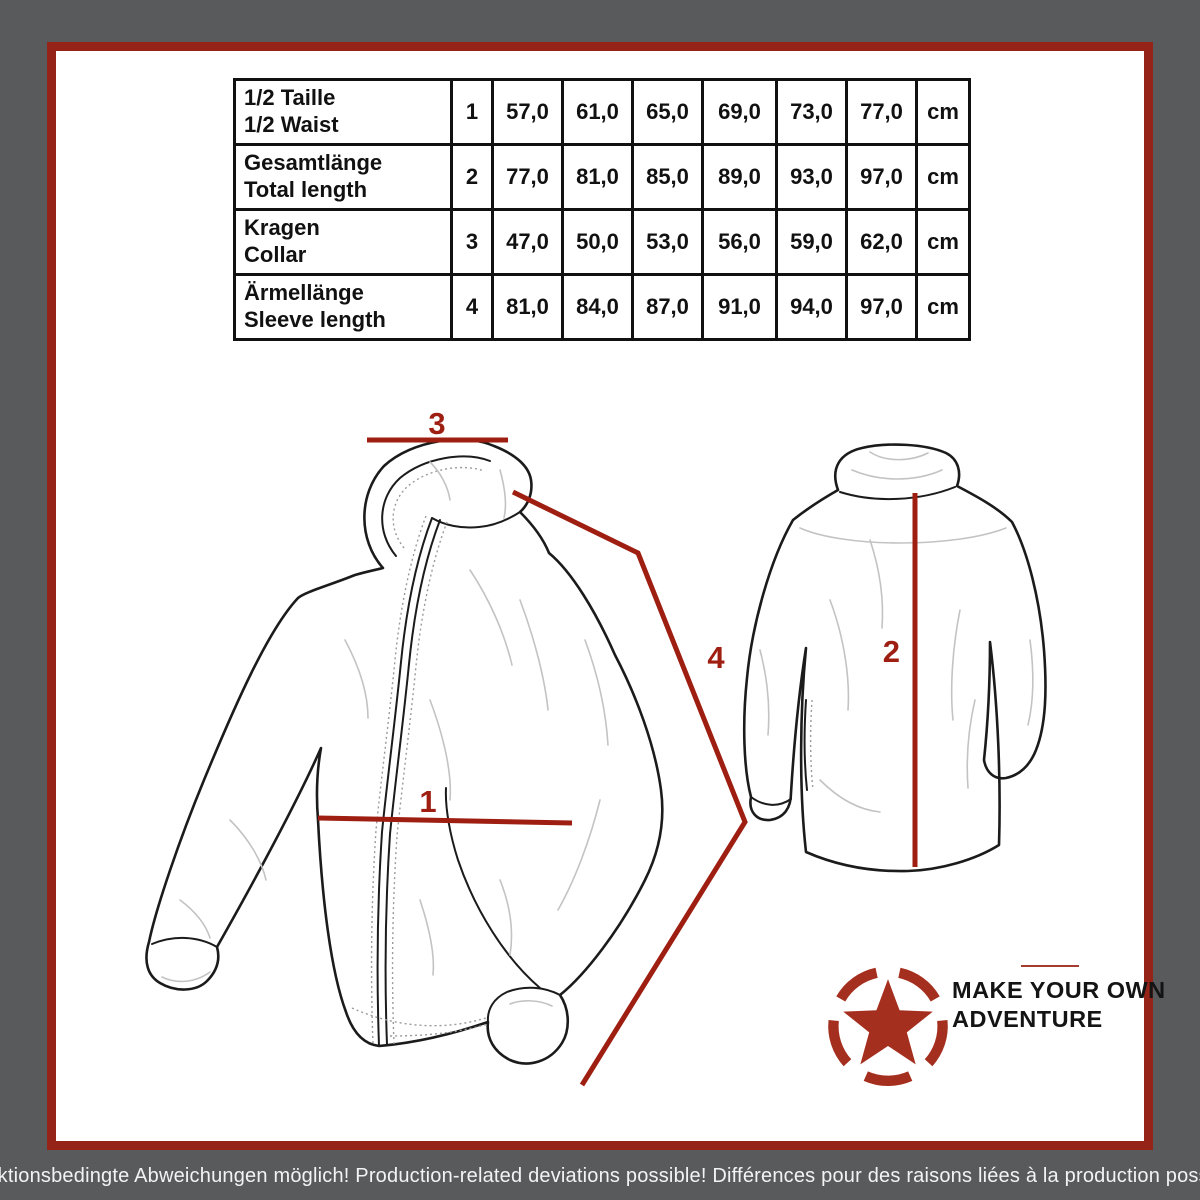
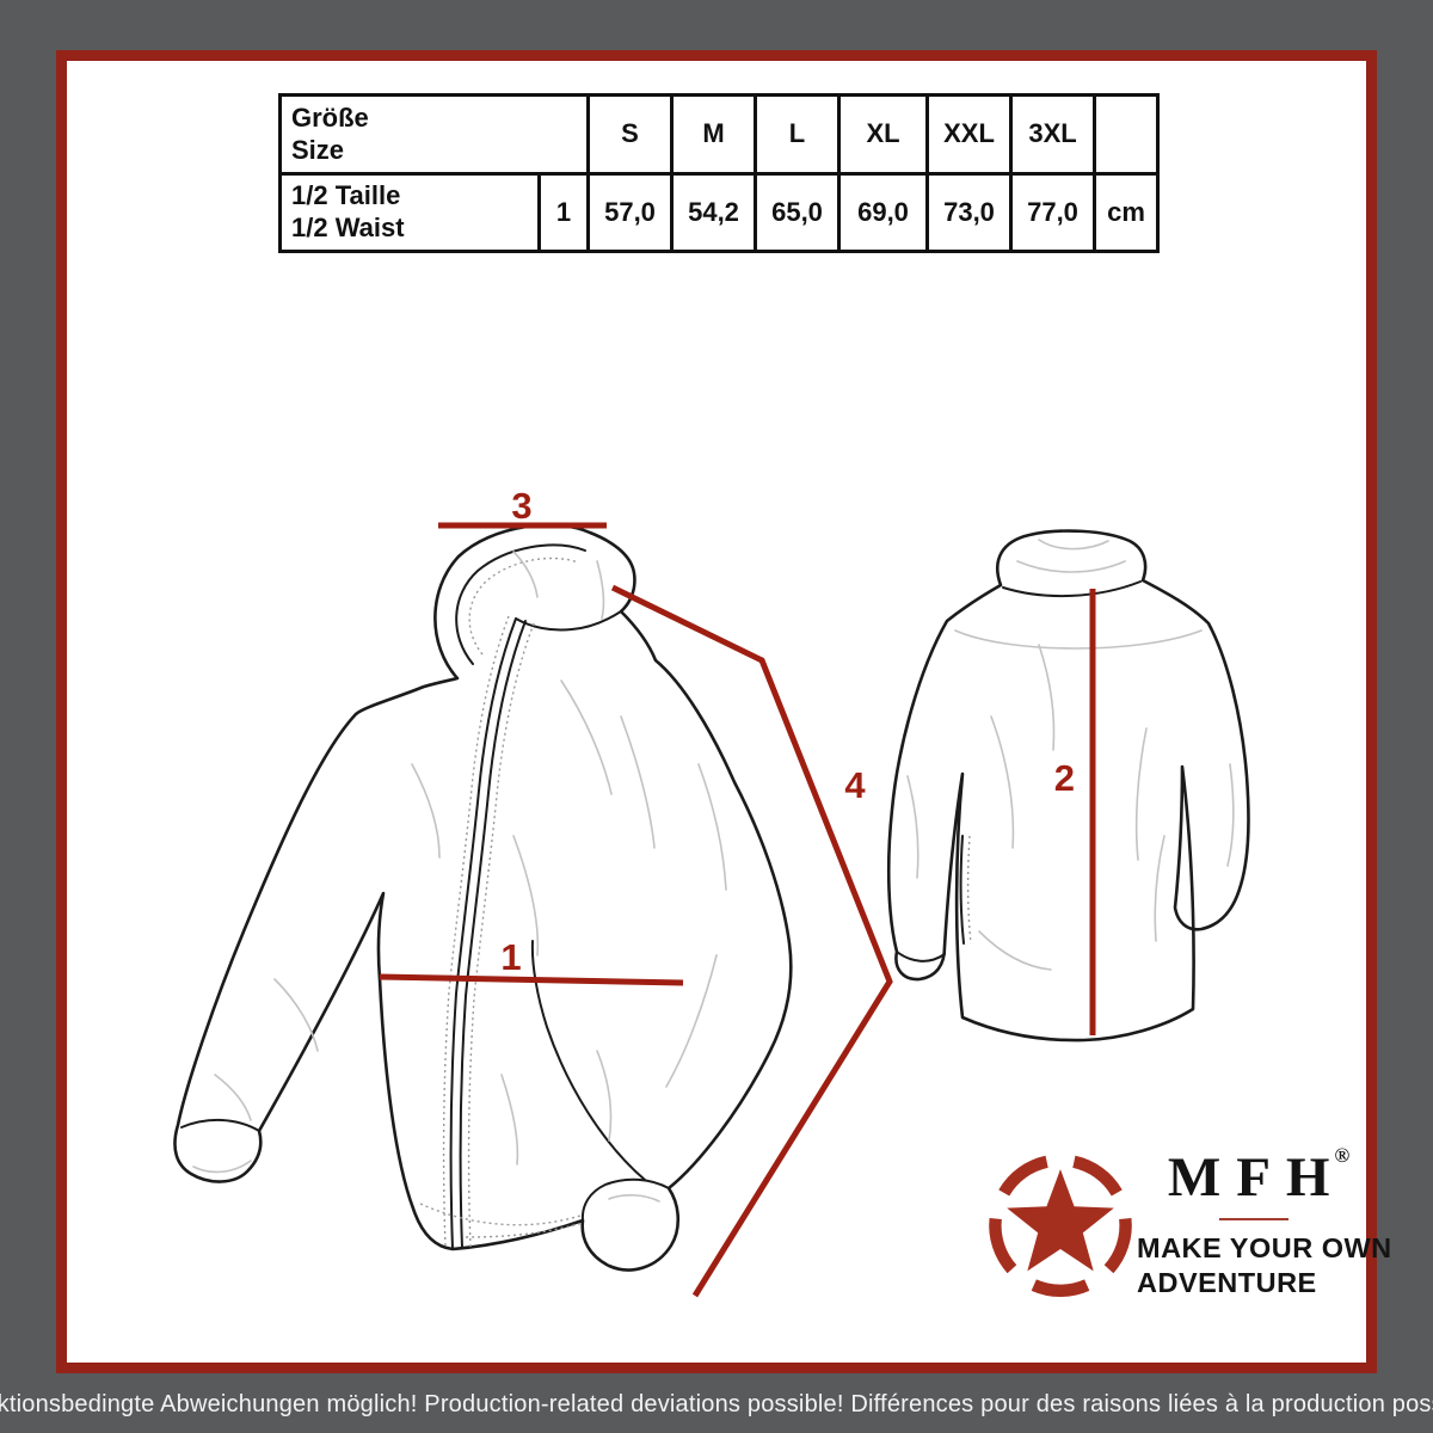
+ Größe Size	S	M	L	XL	XXL	3XL
- 1/2 Taille 1/2 Waist	1	57,0	61,0	65,0	69,0	73,0	77,0	cm
+ 1/2 Taille 1/2 Waist	1	57,0	54,2	65,0	69,0	73,0	77,0	cm
- Gesamtlänge Total length	2	77,0	81,0	85,0	89,0	93,0	97,0	cm
- Kragen Collar	3	47,0	50,0	53,0	56,0	59,0	62,0	cm
- Ärmellänge Sleeve length	4	81,0	84,0	87,0	91,0	94,0	97,0	cm
  3
  1
  4
  2
+ MFH®
  MAKE YOUR OWN
  ADVENTURE
  ktionsbedingte Abweichungen möglich! Production-related deviations possible! Différences pour des raisons liées à la production pos
